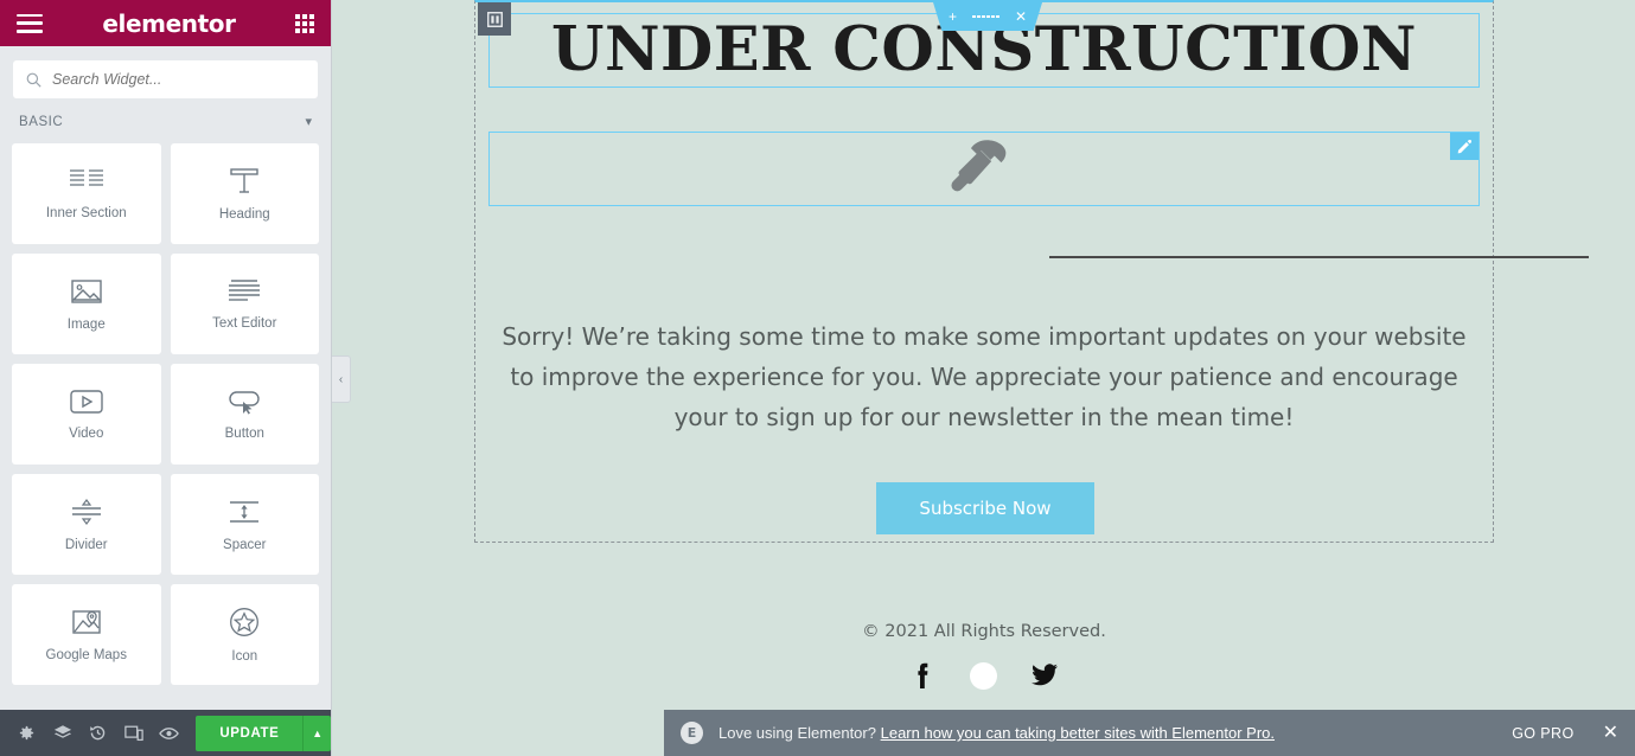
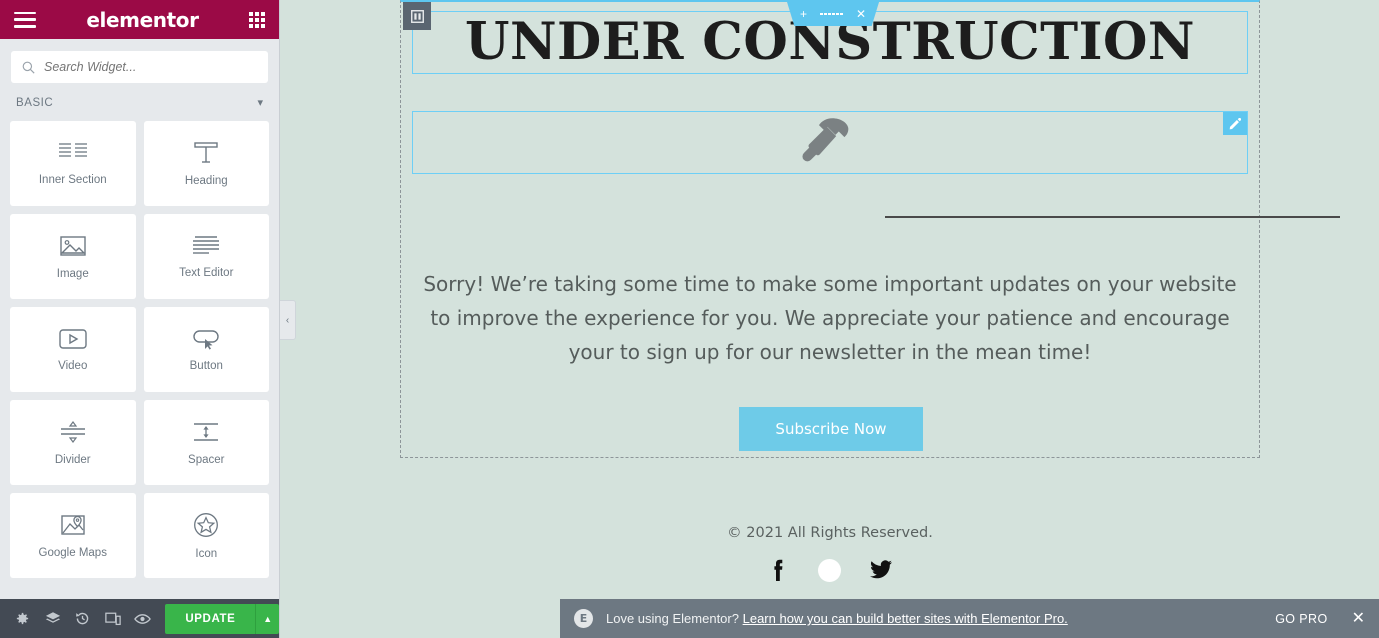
  elementor
  Search Widget...
  BASIC
  ▾
  Inner Section
  Heading
  Image
  Text Editor
  Video
  Button
  Divider
  Spacer
  Google Maps
  Icon
  UPDATE
  ▲
  ‹
  +
  ✕
  UNDER CONSTRUCTION
  Sorry! We’re taking some time to make some important updates on your website to improve the experience for you. We appreciate your patience and encourage your to sign up for our newsletter in the mean time!
  Subscribe Now
  © 2021 All Rights Reserved.
  E
- Love using Elementor? Learn how you can taking better sites with Elementor Pro.
+ Love using Elementor? Learn how you can build better sites with Elementor Pro.
  GO PRO
  ✕
